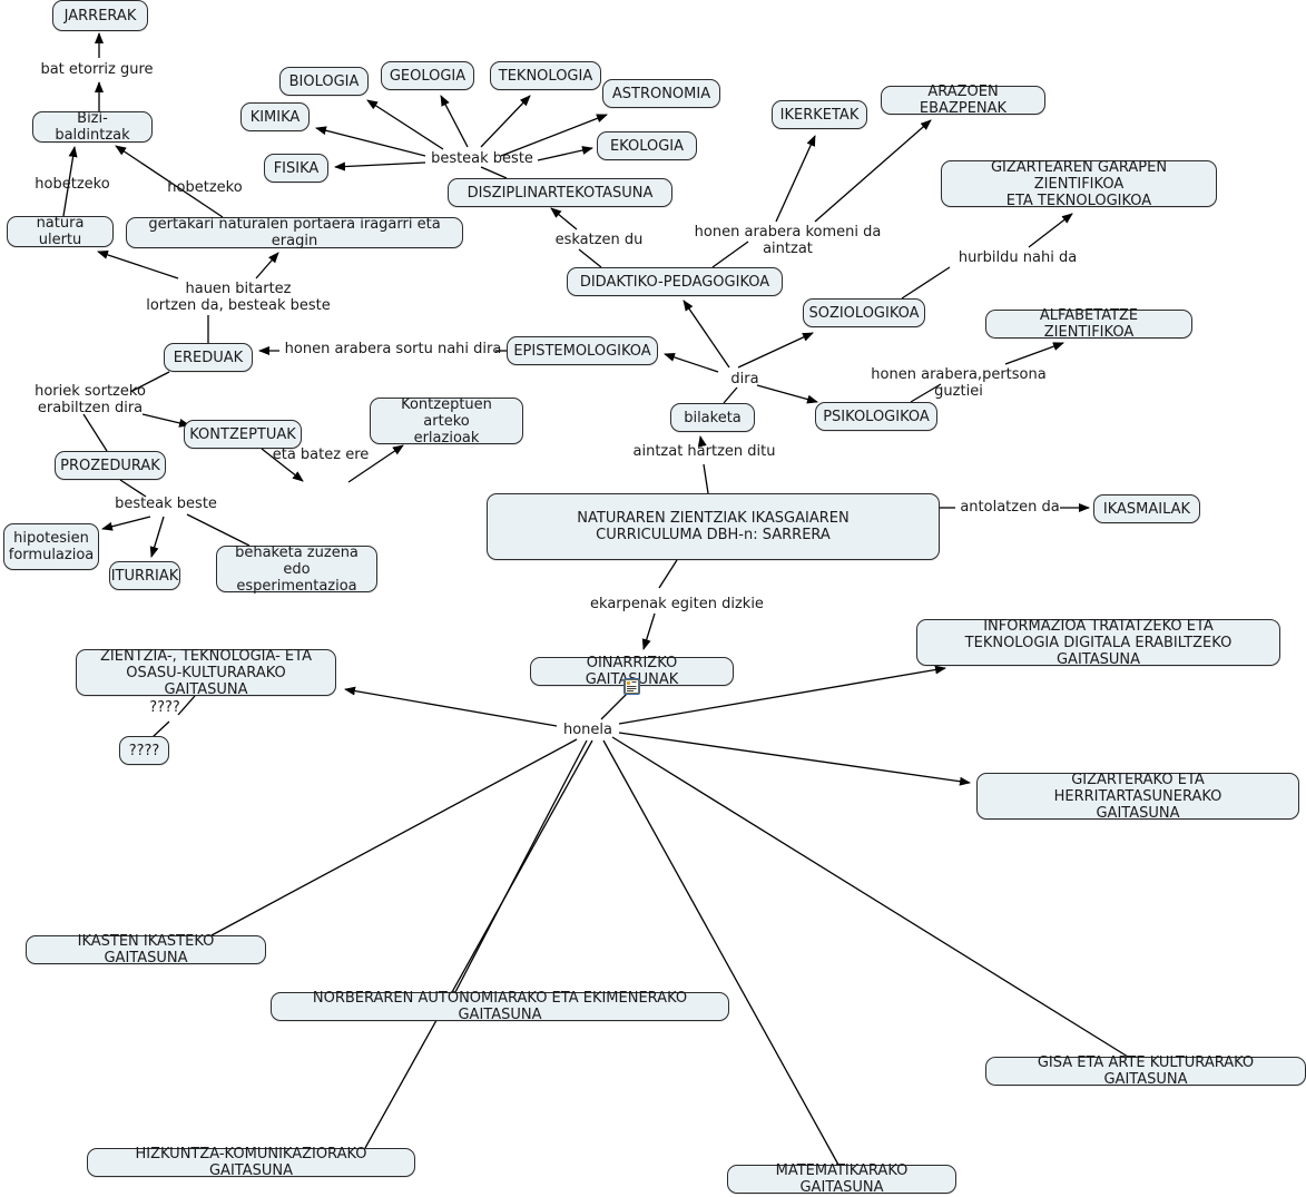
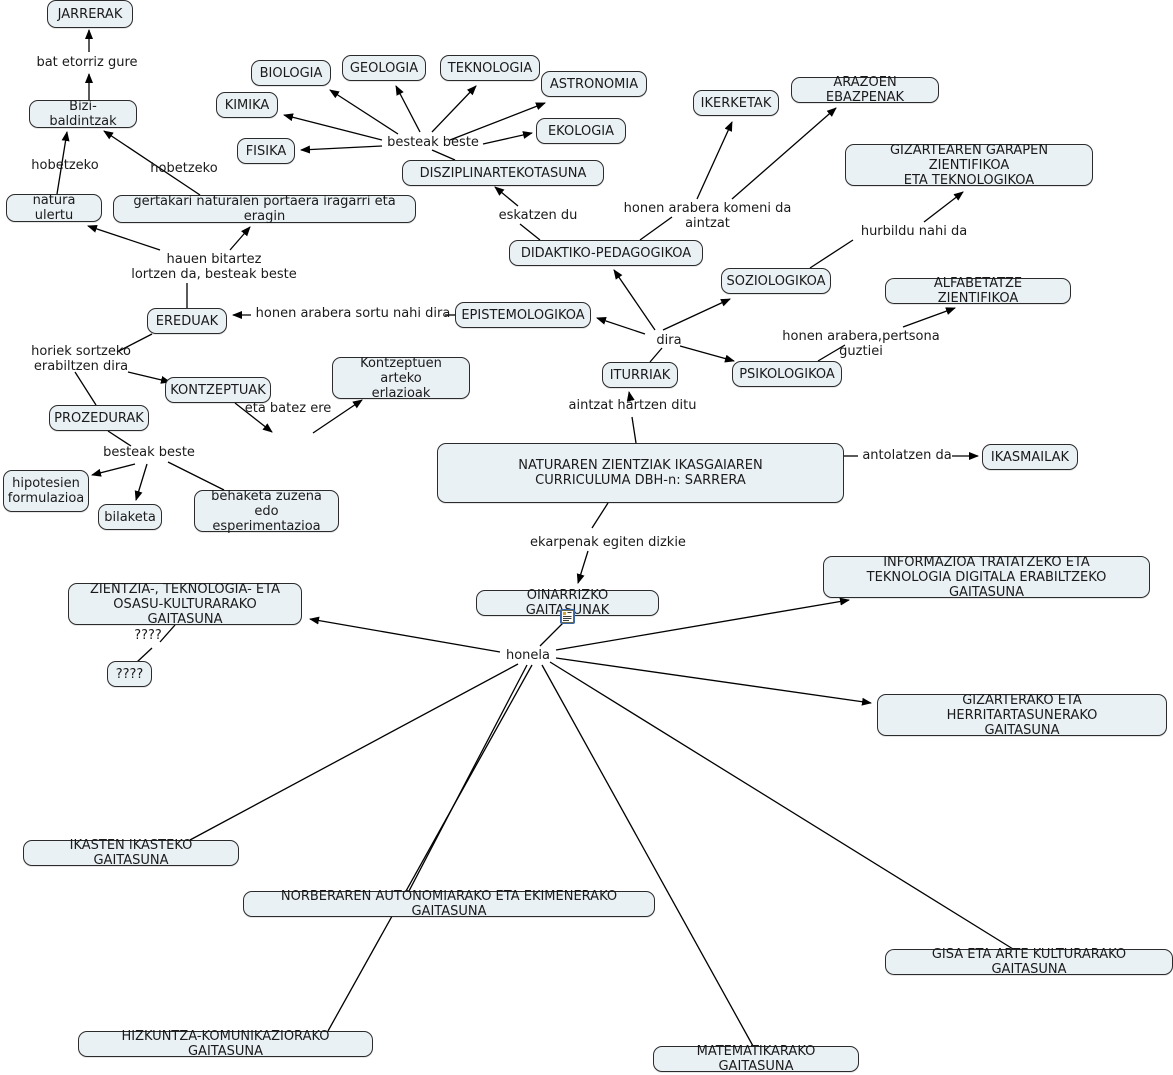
  JARRERAK
  Bizi-baldintzak
  natura ulertu
  gertakari naturalen portaera iragarri eta eragin
  KIMIKA
  FISIKA
  BIOLOGIA
  GEOLOGIA
  TEKNOLOGIA
  ASTRONOMIA
  EKOLOGIA
  DISZIPLINARTEKOTASUNA
  IKERKETAK
  ARAZOEN EBAZPENAK
  GIZARTEAREN GARAPEN ZIENTIFIKOA
  ETA TEKNOLOGIKOA
  DIDAKTIKO-PEDAGOGIKOA
  SOZIOLOGIKOA
  ALFABETATZE ZIENTIFIKOA
  PSIKOLOGIKOA
- bilaketa
+ ITURRIAK
  EPISTEMOLOGIKOA
  EREDUAK
  KONTZEPTUAK
  Kontzeptuen arteko
  erlazioak
  PROZEDURAK
  hipotesien
  formulazioa
- ITURRIAK
+ bilaketa
  behaketa zuzena
  edo esperimentazioa
  NATURAREN ZIENTZIAK IKASGAIAREN
  CURRICULUMA DBH-n: SARRERA
  IKASMAILAK
  OINARRIZKO GAITUNAK
  ZIENTZIA-, TEKNOLOGIA- ETA
  OSASU-KULTURARAKO GAITASUNA
  ????
  INFORMAZIOA TRATATZEKO ETA
  TEKNOLOGIA DIGITALA ERABILTZEKO GAITASUNA
  GIZARTERAKO ETA HERRITARTASUNERAKO
  GAITASUNA
  IKASTEN IKASTEKO GAITASUNA
  NORBERAREN AUTONOMIARAKO ETA EKIMENERAKO GAITASUNA
  GISA ETA ARTE KULTURARAKO GAITASUNA
  HIZKUNTZA-KOMUNIKAZIORAKO GAITASUNA
  MATEMATIKARAKO GAITASUNA
  bat etorriz gure
  hobetzeko
  hobetzeko
  besteak beste
  eskatzen du
  honen arabera komeni da aintzat
  hurbildu nahi da
  dira
  honen arabera,pertsona guztiei
  aintzat hartzen ditu
  hauen bitartez
  lortzen da, besteak beste
  honen arabera sortu nahi dira
  horiek sortzeko
  erabiltzen dira
  eta batez ere
  besteak beste
  antolatzen da
  ekarpenak egiten dizkie
  honela
  ????
